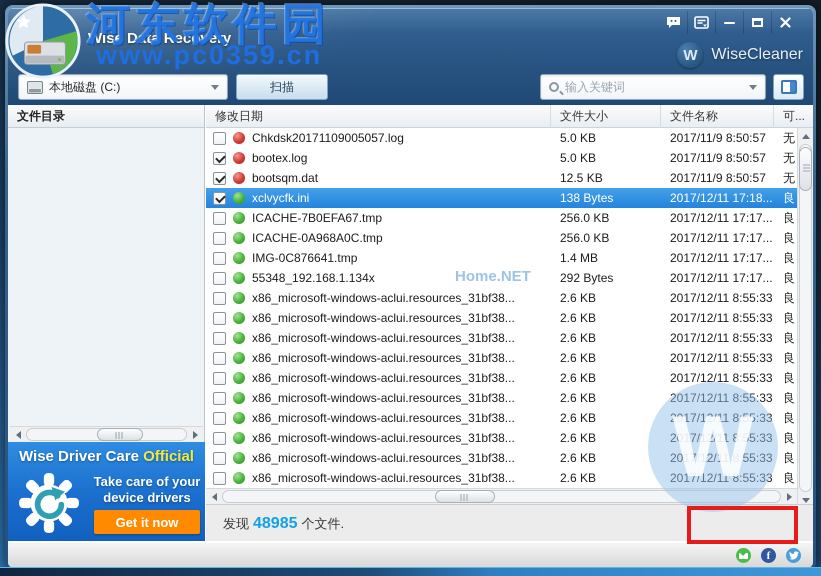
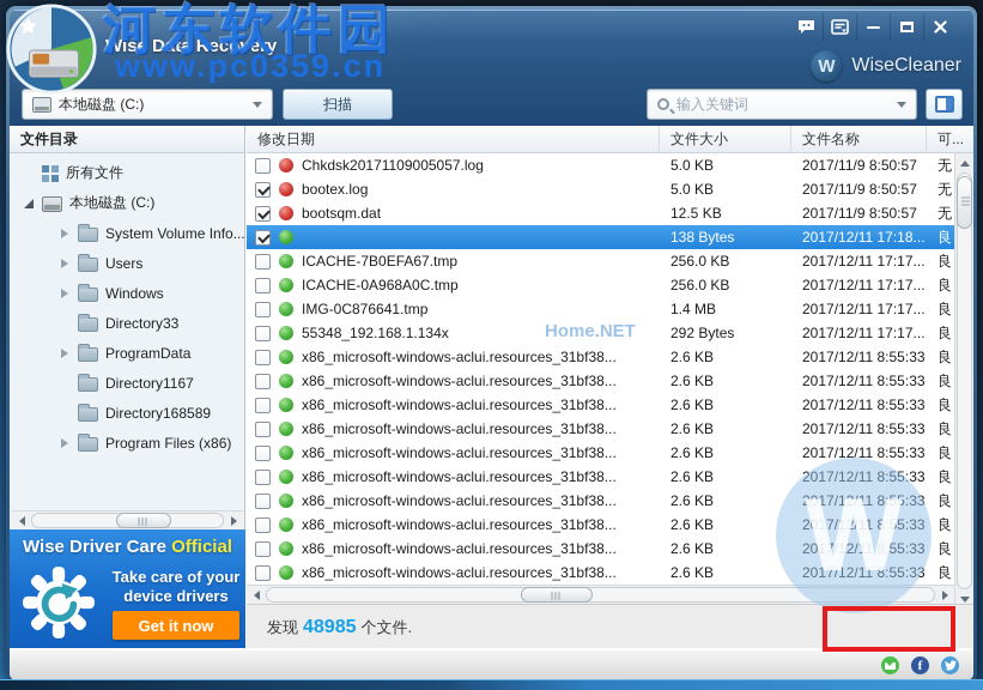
  W
  WiseCleaner
  输入关键词
  文件目录
+ 所有文件
+ 本地磁盘 (C:)
+ System Volume Info...
+ Users
+ Windows
+ Directory33
+ ProgramData
+ Directory1167
+ Directory168589
+ Program Files (x86)
  Wise Driver Care Official
  Take care of your device drivers
  Get it now
  修改日期
  文件大小
  文件名称
  可...
  Chkdsk20171109005057.log
  5.0 KB
  2017/11/9 8:50:57
  无
  bootex.log
  5.0 KB
  2017/11/9 8:50:57
  无
  bootsqm.dat
  12.5 KB
  2017/11/9 8:50:57
  无
- xclvycfk.ini
  138 Bytes
  2017/12/11 17:18...
  良
  ICACHE-7B0EFA67.tmp
  256.0 KB
  2017/12/11 17:17...
  良
  ICACHE-0A968A0C.tmp
  256.0 KB
  2017/12/11 17:17...
  良
  IMG-0C876641.tmp
  1.4 MB
  2017/12/11 17:17...
  良
  55348_192.168.1.134x
  292 Bytes
  2017/12/11 17:17...
  良
  x86_microsoft-windows-aclui.resources_31bf38...
  2.6 KB
  2017/12/11 8:55:33
  良
  x86_microsoft-windows-aclui.resources_31bf38...
  2.6 KB
  2017/12/11 8:55:33
  良
  x86_microsoft-windows-aclui.resources_31bf38...
  2.6 KB
  2017/12/11 8:55:33
  良
  x86_microsoft-windows-aclui.resources_31bf38...
  2.6 KB
  2017/12/11 8:55:33
  良
  x86_microsoft-windows-aclui.resources_31bf38...
  2.6 KB
  2017/12/11 8:55:33
  良
  x86_microsoft-windows-aclui.resources_31bf38...
  2.6 KB
  2017/12/11 8:55:33
  良
  x86_microsoft-windows-aclui.resources_31bf38...
  2.6 KB
  2017/12/11 8:55:33
  良
  x86_microsoft-windows-aclui.resources_31bf38...
  2.6 KB
  2017/12/11 8:55:33
  良
  x86_microsoft-windows-aclui.resources_31bf38...
  2.6 KB
  2017/12/11 8:55:33
  良
  x86_microsoft-windows-aclui.resources_31bf38...
  2.6 KB
  2017/12/11 8:55:33
  良
  发现 48985 个文件.
  f
  河东软件园
  www.pc0359.cn
  Home.NET
  W
